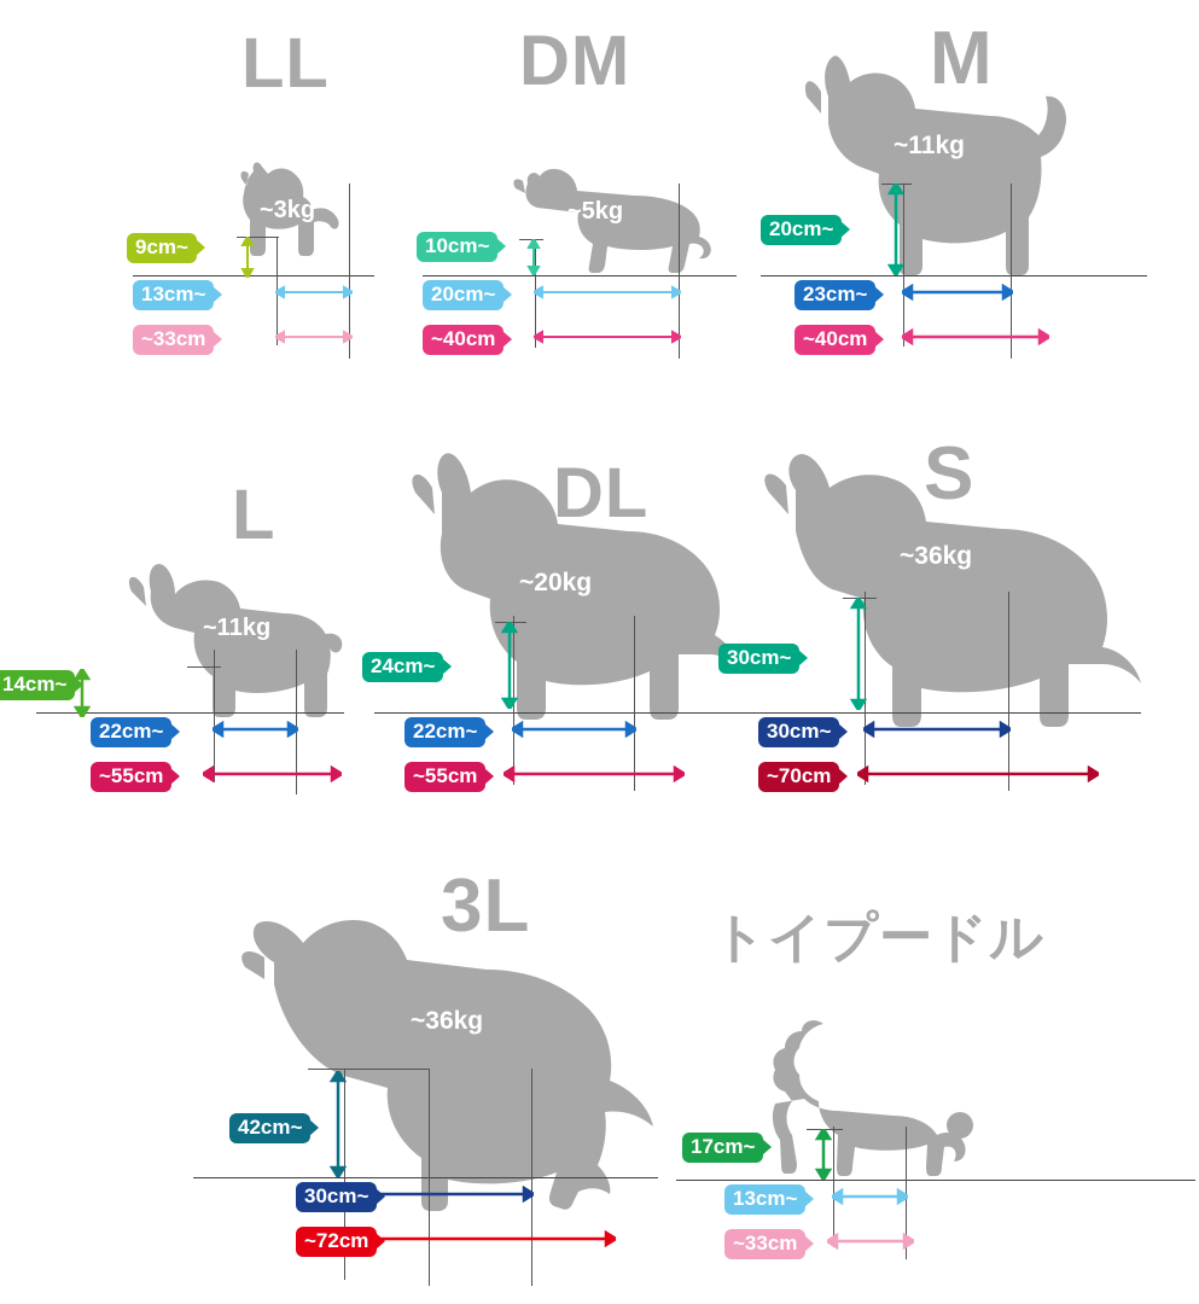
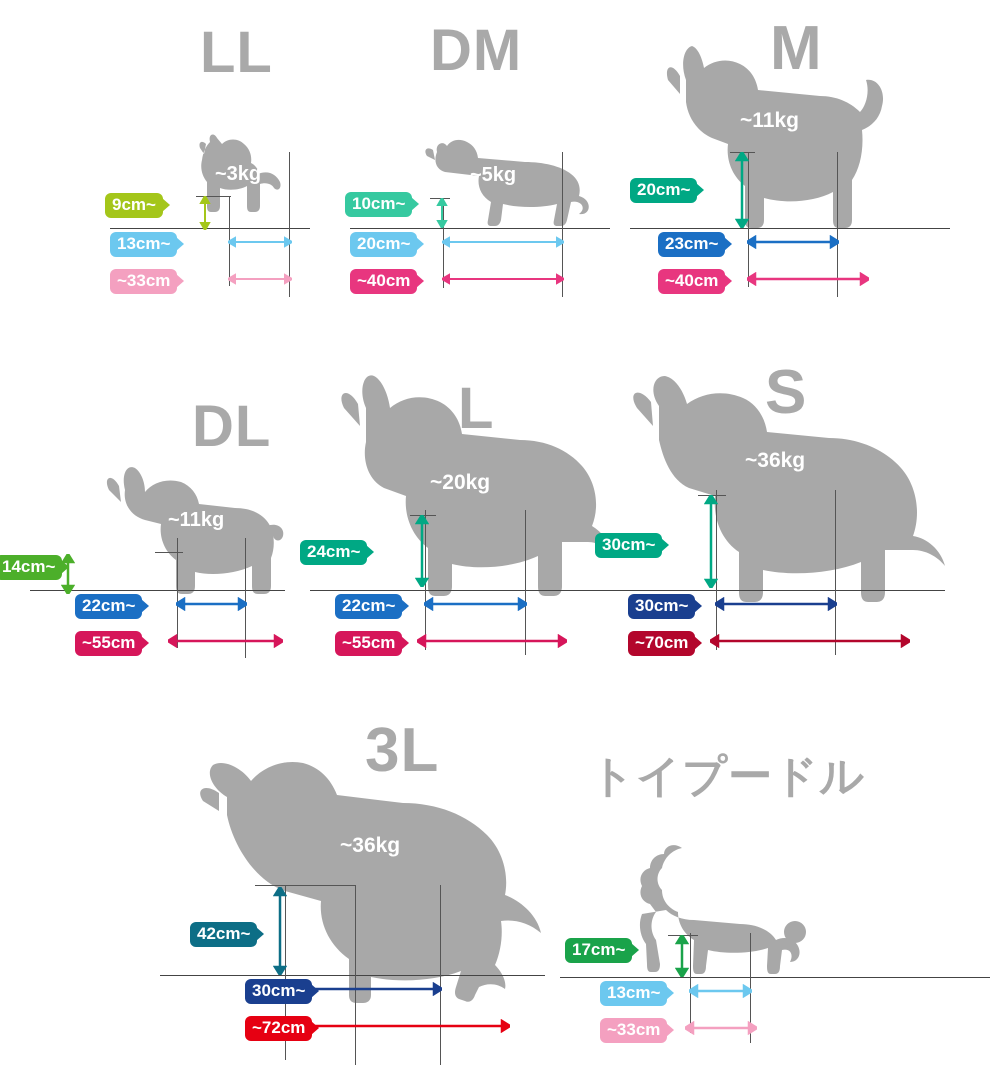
  LL
  ~3kg
  9cm~
  13cm~
  ~33cm
  DM
  ~5kg
  10cm~
  20cm~
  ~40cm
  M
  ~11kg
  20cm~
  23cm~
  ~40cm
- L
+ DL
  ~11kg
  14cm~
  22cm~
  ~55cm
- DL
+ L
  ~20kg
  24cm~
  22cm~
  ~55cm
  S
  ~36kg
  30cm~
  30cm~
  ~70cm
  3L
  ~36kg
  42cm~
  30cm~
  ~72cm
  トイプードル
  ~6kg
  17cm~
  13cm~
  ~33cm
